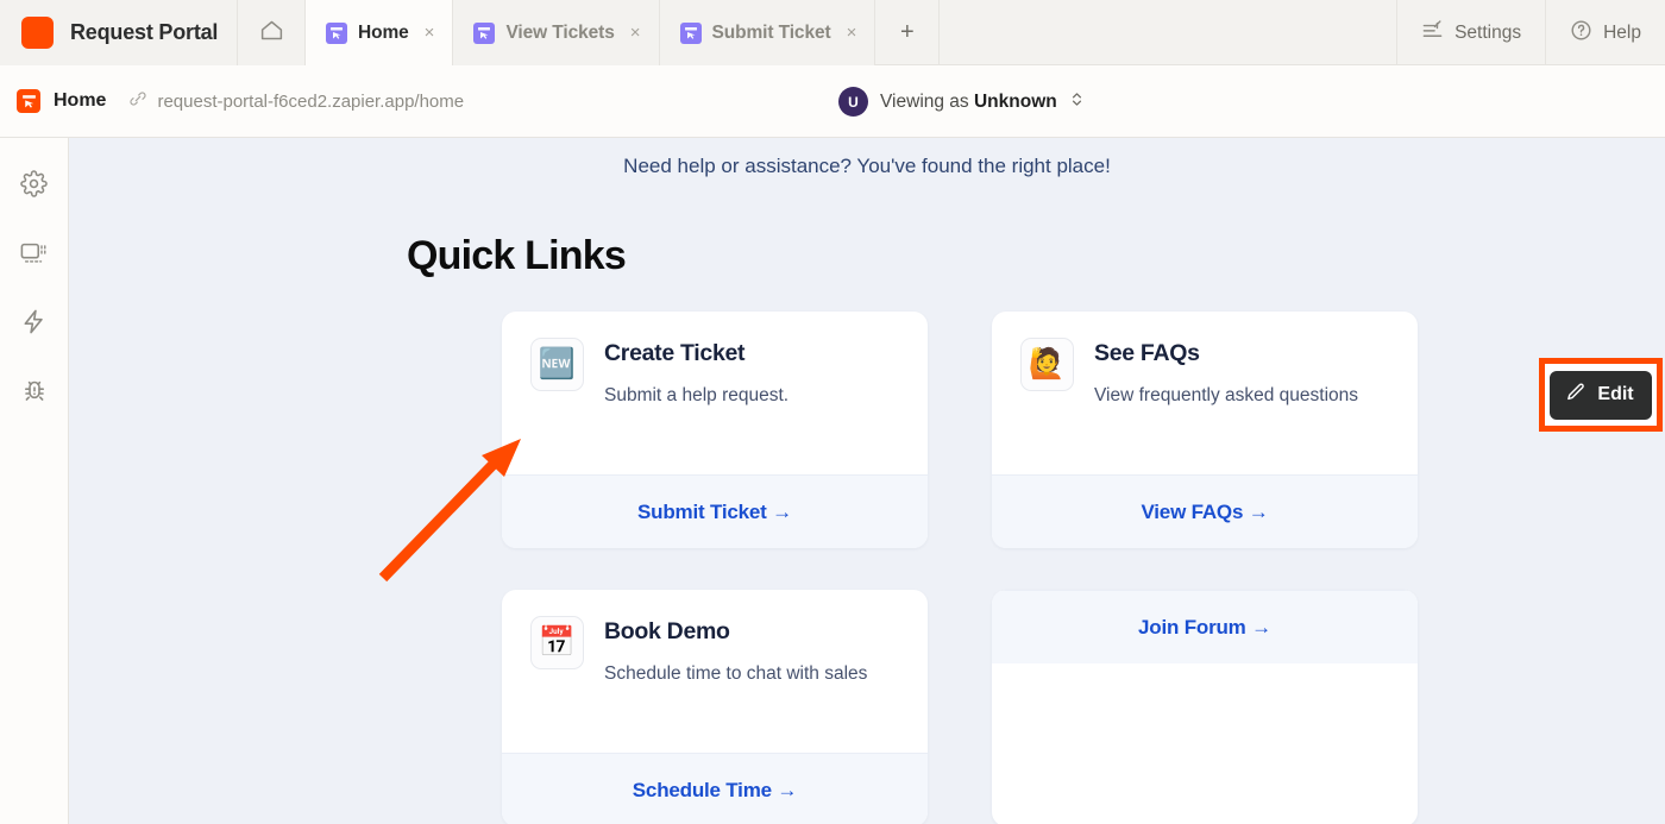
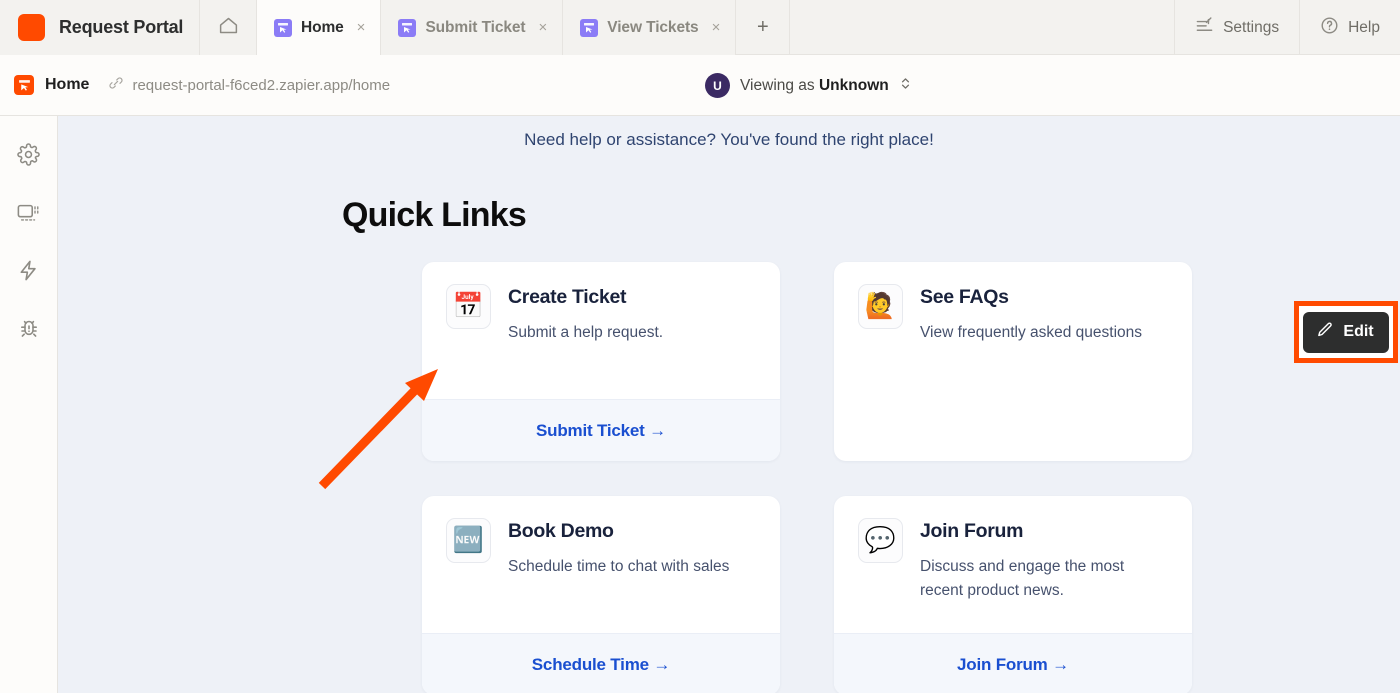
  Request Portal
  Home
  ×
- View Tickets
+ Submit Ticket
  ×
- Submit Ticket
+ View Tickets
  ×
  +
  Settings
  Help
  Home
  request-portal-f6ced2.zapier.app/home
  U
  Viewing as Unknown
  Need help or assistance? You've found the right place!
  Quick Links
  Edit
- 🆕
+ 📅
  Create Ticket
  Submit a help request.
  Submit Ticket →
  🙋
  See FAQs
  View frequently asked questions
- View FAQs →
- 📅
+ 🆕
  Book Demo
  Schedule time to chat with sales
  Schedule Time →
+ 💬
+ Join Forum
+ Discuss and engage the most recent product news.
  Join Forum →
